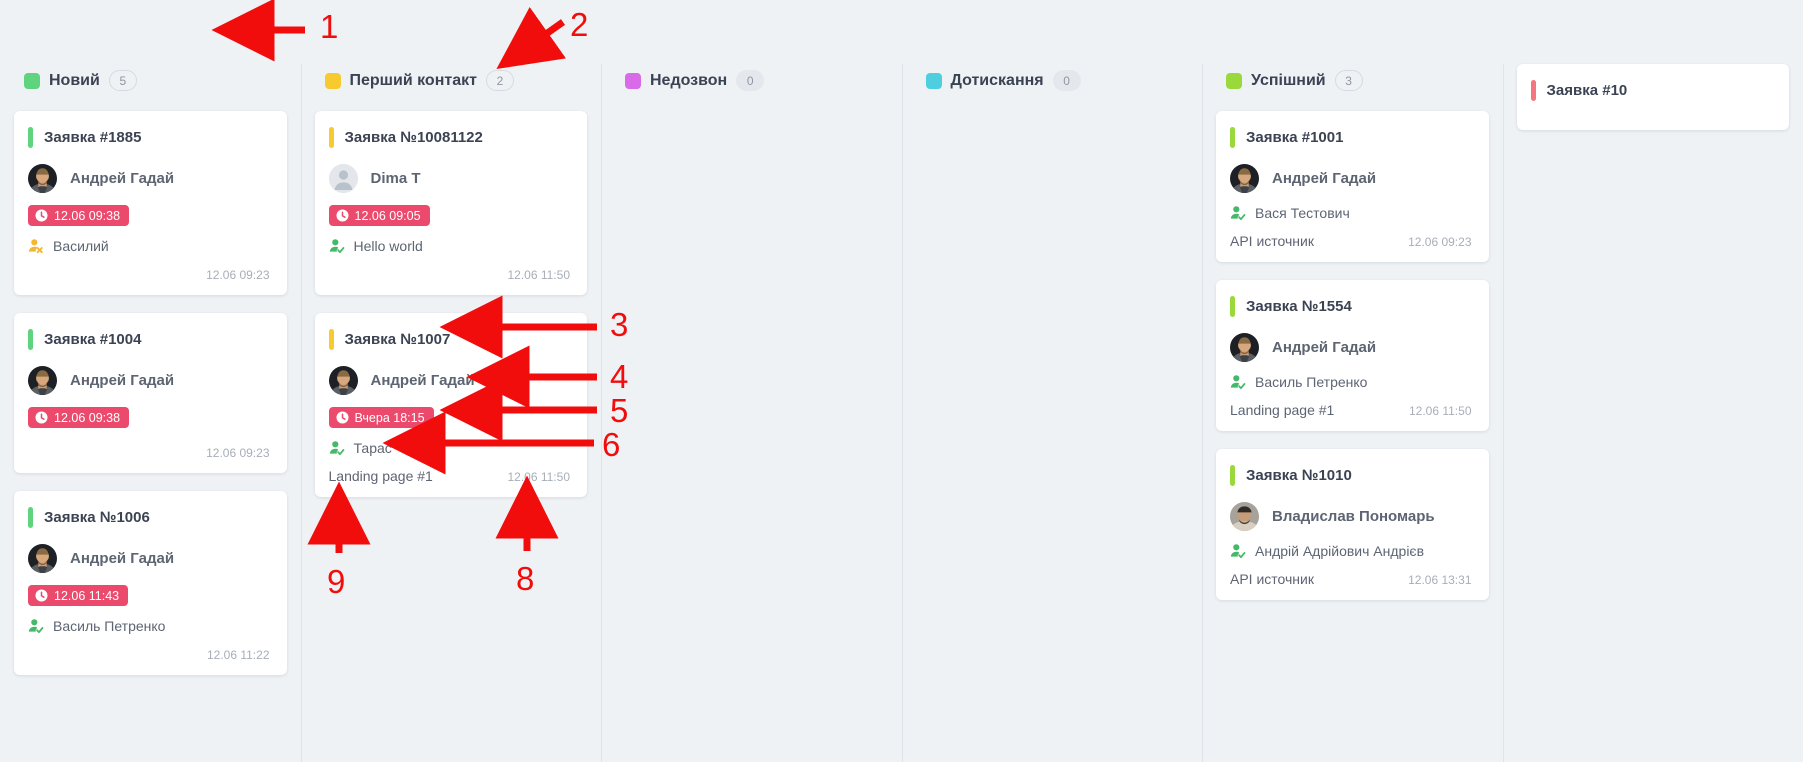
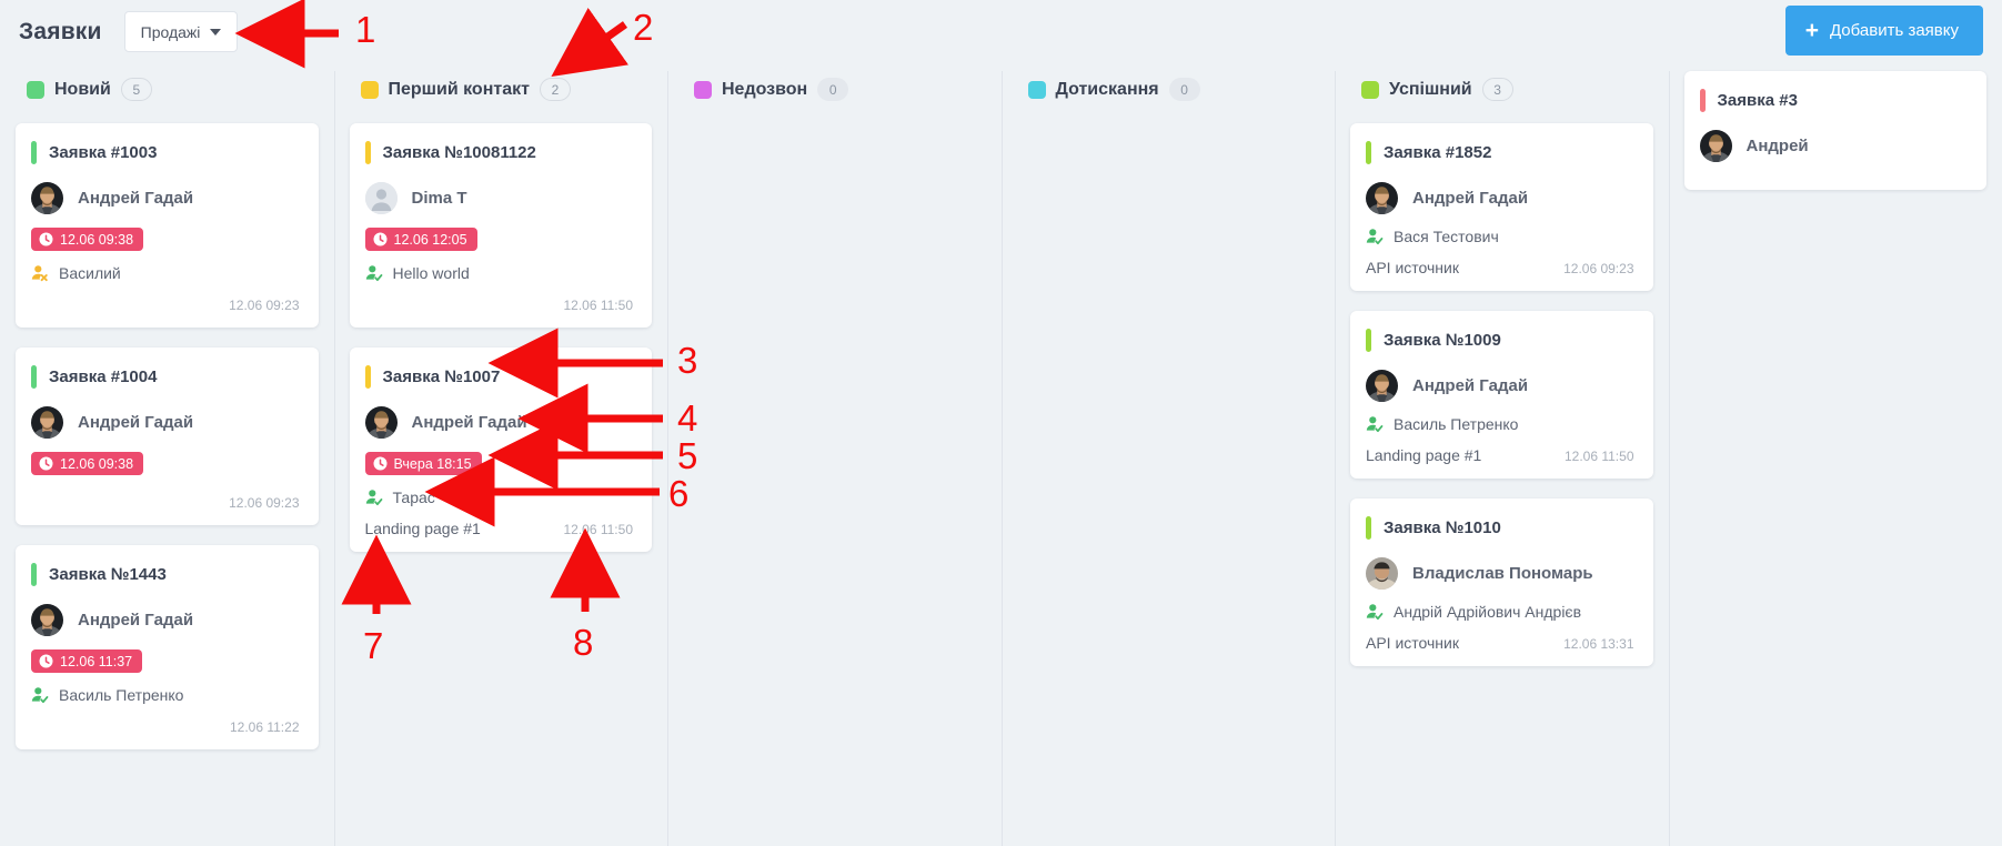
+ Заявки
+ Продажі
+ +
+ Добавить заявку
  Новий
  5
- Заявка #1885
+ Заявка #1003
  Андрей Гадай
  12.06 09:38
  Василий
  12.06 09:23
  Заявка #1004
  Андрей Гадай
  12.06 09:38
  12.06 09:23
- Заявка №1006
+ Заявка №1443
  Андрей Гадай
- 12.06 11:43
+ 12.06 11:37
  Василь Петренко
  12.06 11:22
  Перший контакт
  2
  Заявка №10081122
  Dima T
- 12.06 09:05
+ 12.06 12:05
  Hello world
  12.06 11:50
  Заявка №1007
  Андрей Гадай
  Вчера 18:15
  Тарас
  Landing page #1
  12.06 11:50
  Недозвон
  0
  Дотискання
  0
  Успішний
  3
- Заявка #1001
+ Заявка #1852
  Андрей Гадай
  Вася Тестович
  API источник
  12.06 09:23
- Заявка №1554
+ Заявка №1009
  Андрей Гадай
  Василь Петренко
  Landing page #1
  12.06 11:50
  Заявка №1010
  Владислав Пономарь
  Андрій Адрійович Андрієв
  API источник
  12.06 13:31
- Заявка #10
+ Заявка #3
+ Андрей
  1
  2
  3
  4
  5
  6
- 9
+ 7
  8
